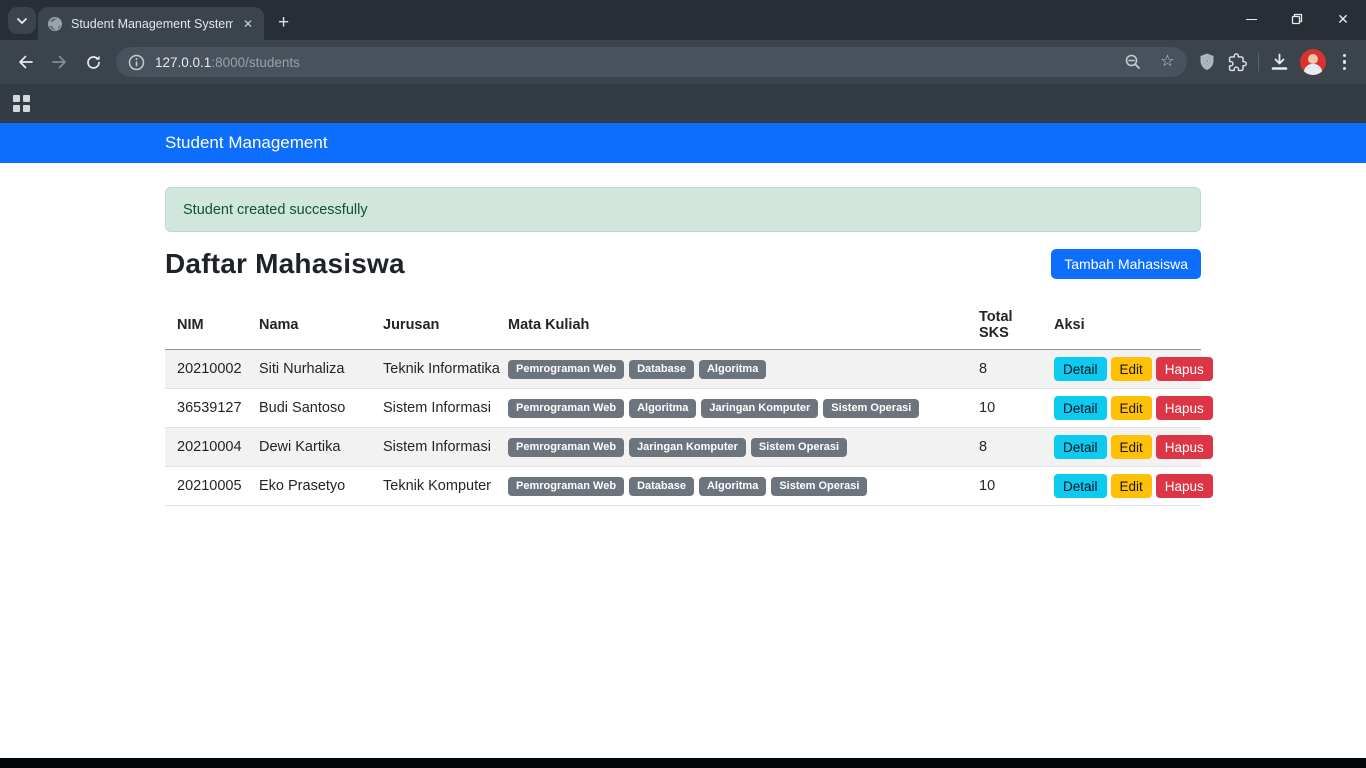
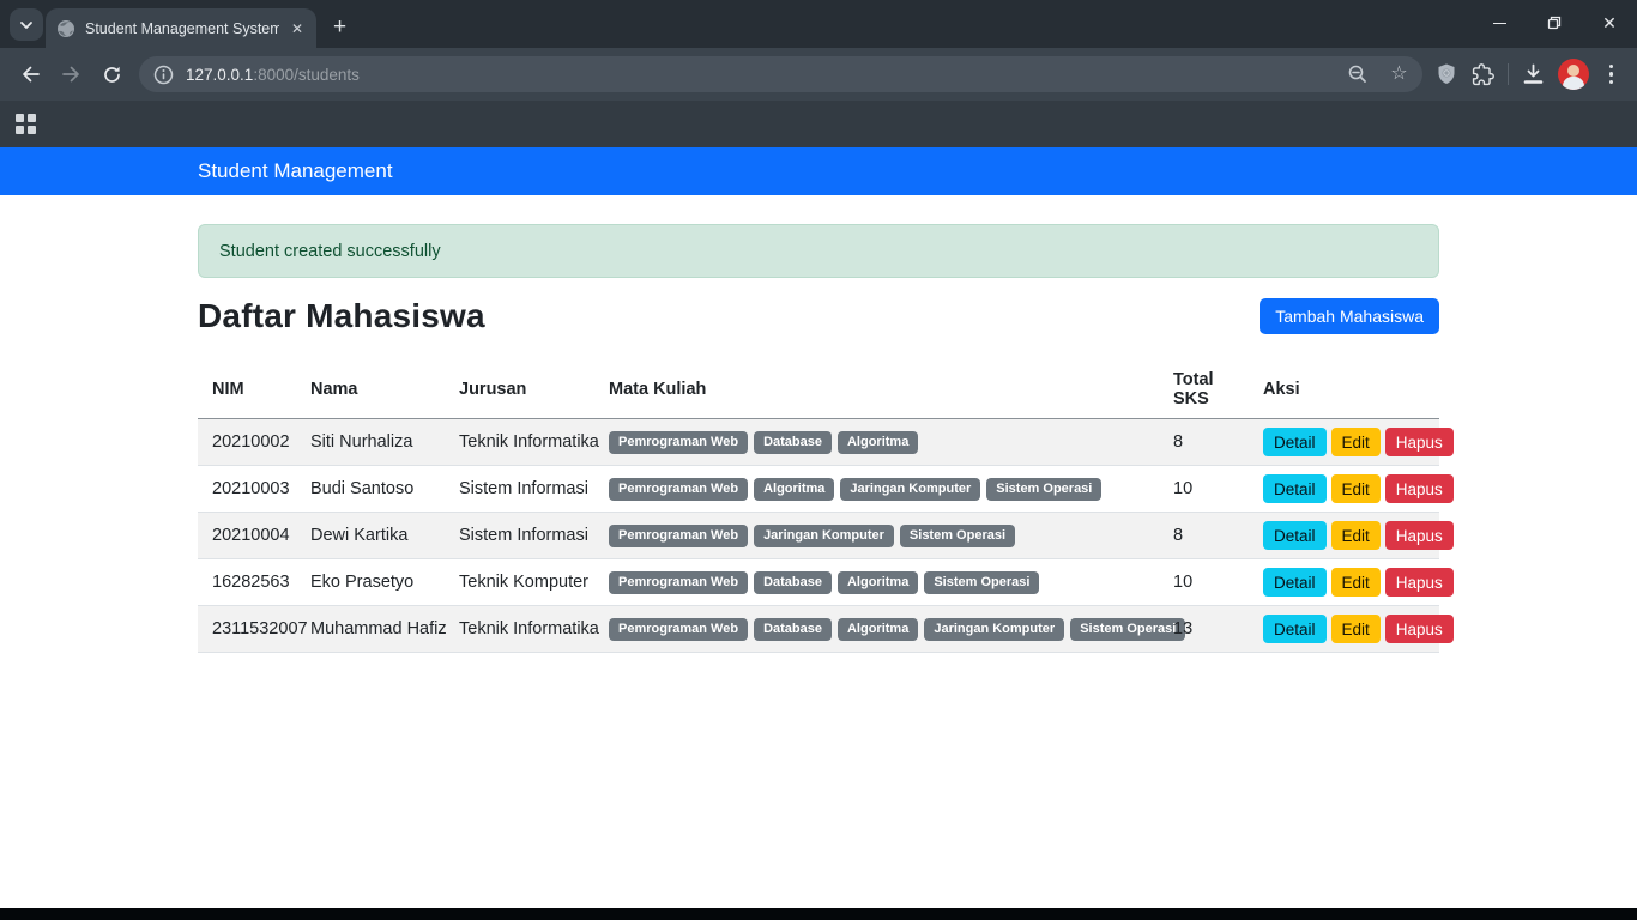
  Student Management System
  ✕
  +
  ✕
  127.0.0.1:8000/students
  ☆
  Student Management
  Student created successfully
  Daftar Mahasiswa
  Tambah Mahasiswa
  NIM	Nama	Jurusan	Mata Kuliah	Total SKS	Aksi
  20210002	Siti Nurhaliza	Teknik Informatika	Pemrograman Web Database Algoritma	8	Detail Edit Hapus
- 36539127	Budi Santoso	Sistem Informasi	Pemrograman Web Algoritma Jaringan Komputer Sistem Operasi	10	Detail Edit Hapus
+ 20210003	Budi Santoso	Sistem Informasi	Pemrograman Web Algoritma Jaringan Komputer Sistem Operasi	10	Detail Edit Hapus
  20210004	Dewi Kartika	Sistem Informasi	Pemrograman Web Jaringan Komputer Sistem Operasi	8	Detail Edit Hapus
- 20210005	Eko Prasetyo	Teknik Komputer	Pemrograman Web Database Algoritma Sistem Operasi	10	Detail Edit Hapus
+ 16282563	Eko Prasetyo	Teknik Komputer	Pemrograman Web Database Algoritma Sistem Operasi	10	Detail Edit Hapus
+ 2311532007	Muhammad Hafiz	Teknik Informatika	Pemrograman Web Database Algoritma Jaringan Komputer Sistem Operasi	13	Detail Edit Hapus
